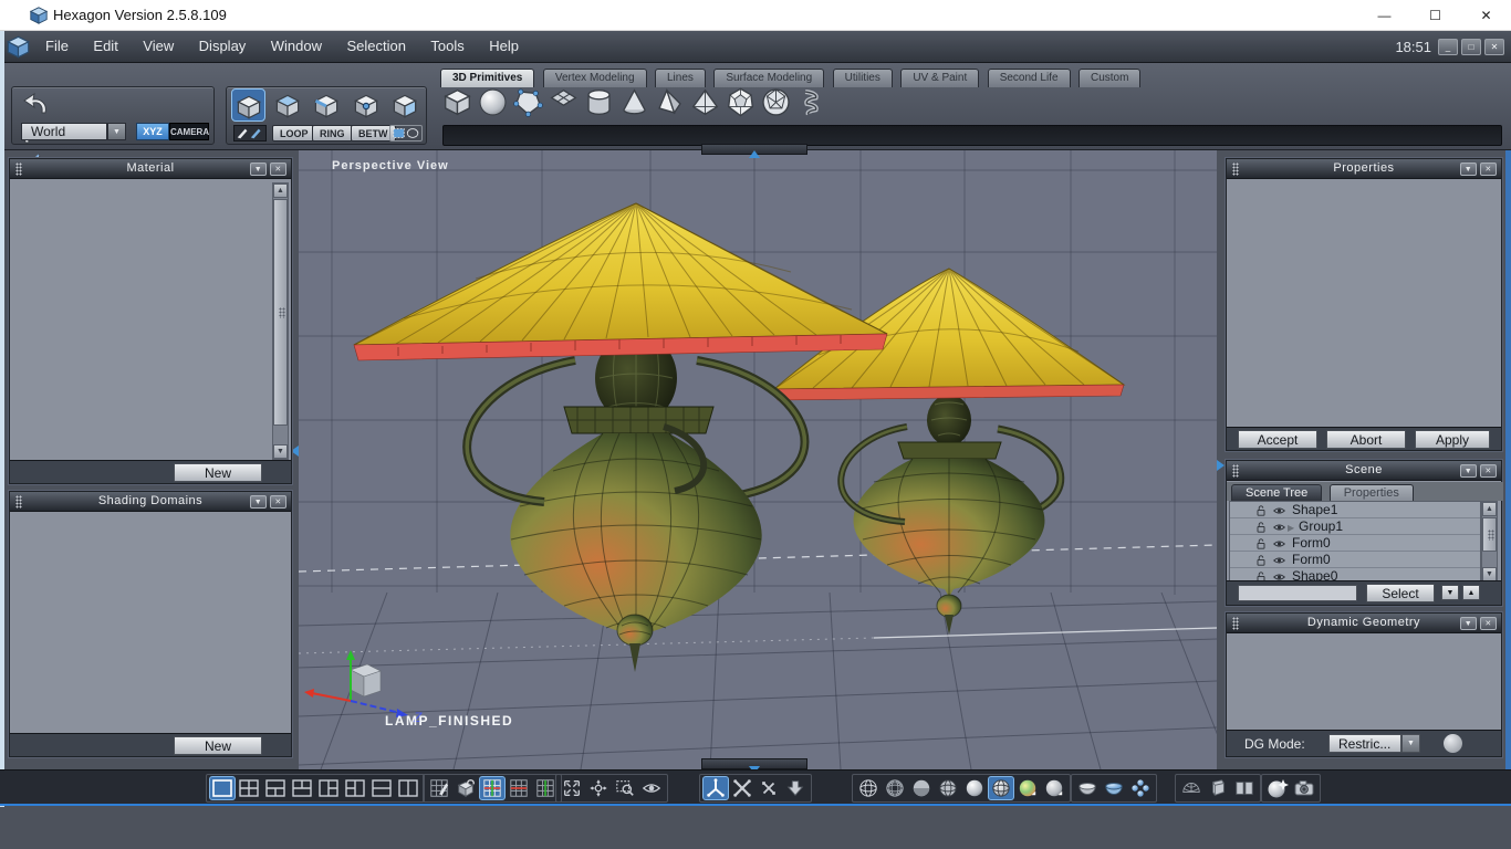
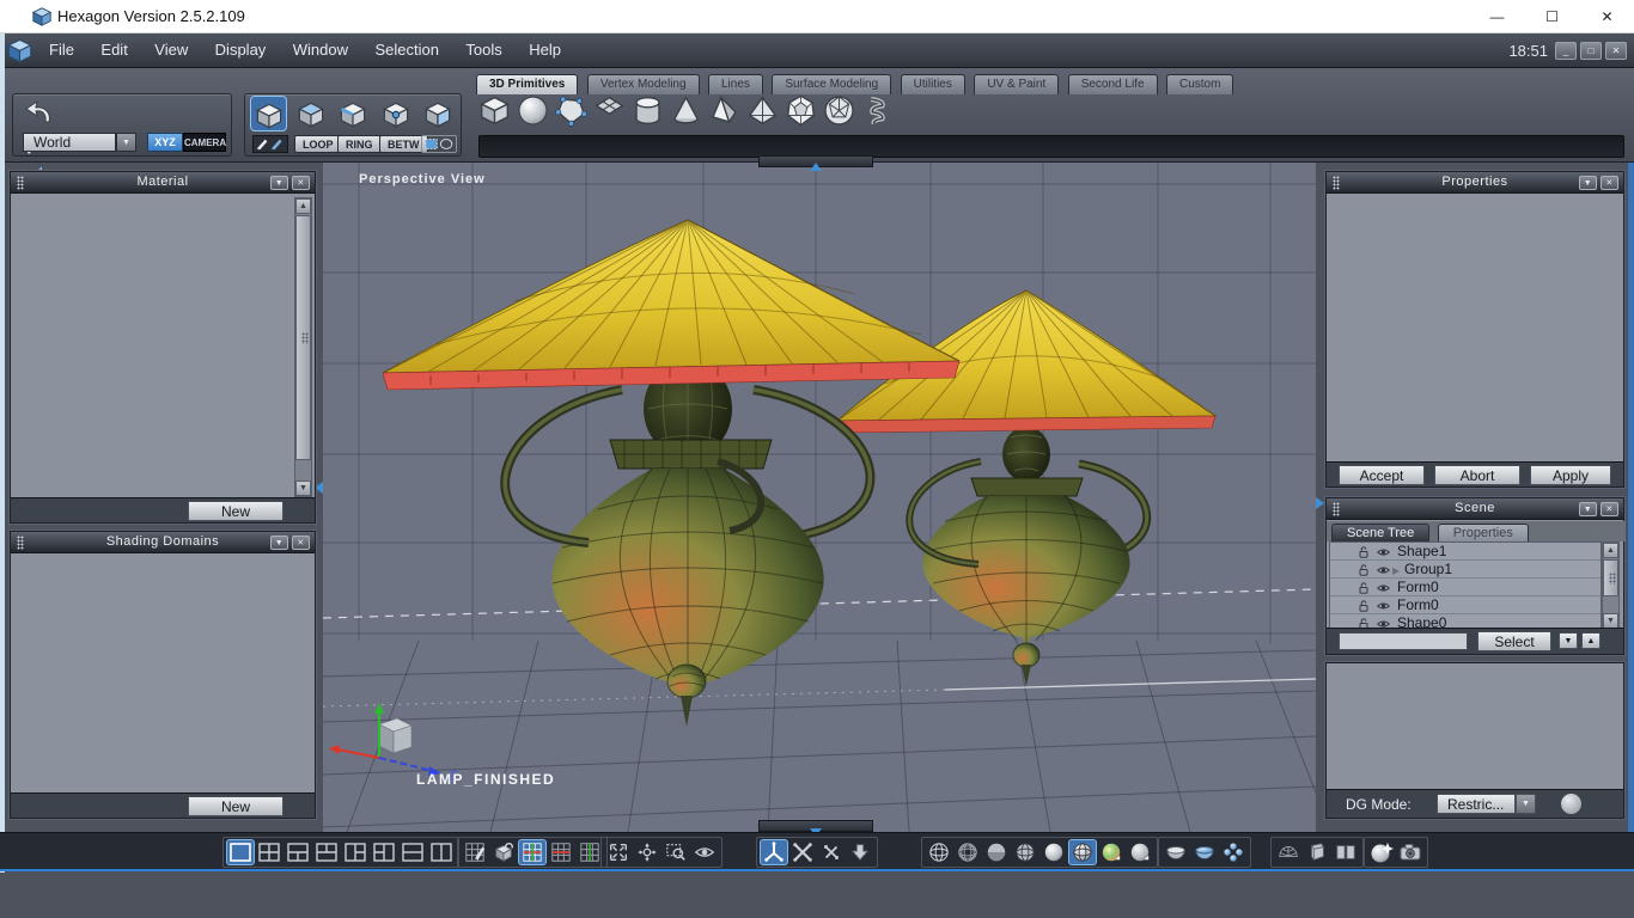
- Hexagon Version 2.5.8.109
+ Hexagon Version 2.5.2.109
  —
  ☐
  ✕
  File Edit View Display Window Selection Tools Help
  18:51
  _
  □
  ✕
  3D Primitives Vertex Modeling Lines Surface Modeling Utilities UV & Paint Second Life Custom
  World
  XYZ
  CAMERA
  LOOP
  RING
  BETW
  Z
  LAMP_FINISHED
  Perspective View
  Material
  New
  Shading Domains
  New
  Properties
  Accept
  Abort
  Apply
  Scene
  Scene Tree Properties
  Shape1
  ▶
  Group1
  Form0
  Form0
  Shape0
  Select
- Dynamic Geometry
  DG Mode:
  Restric...
